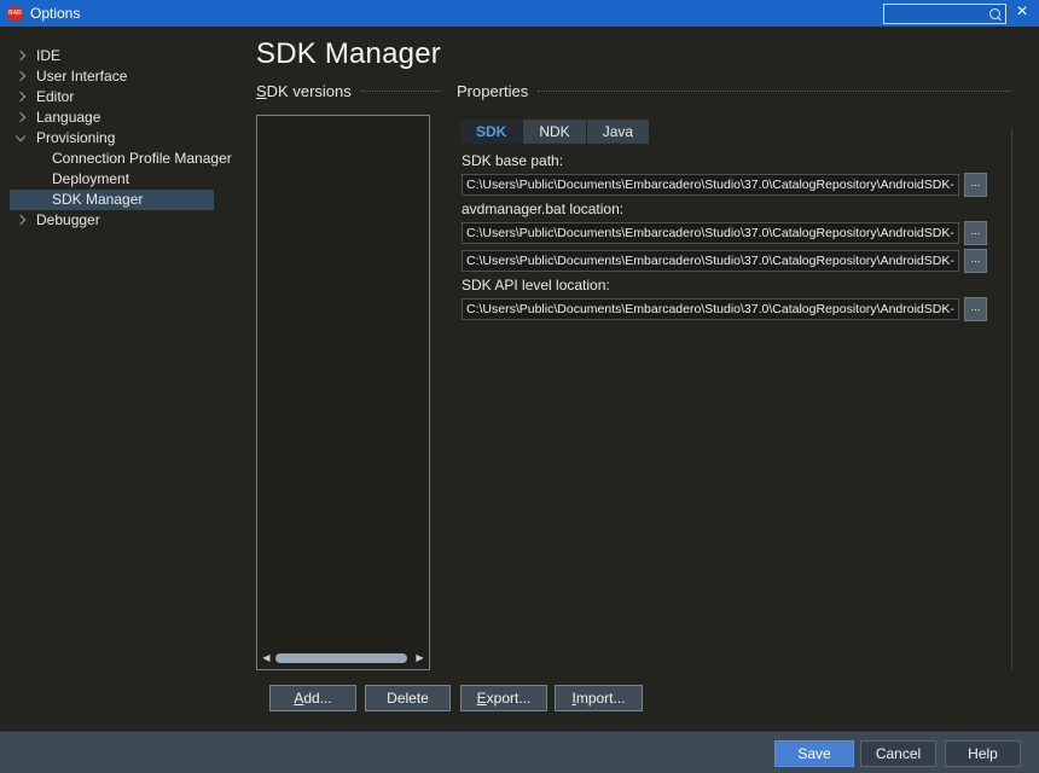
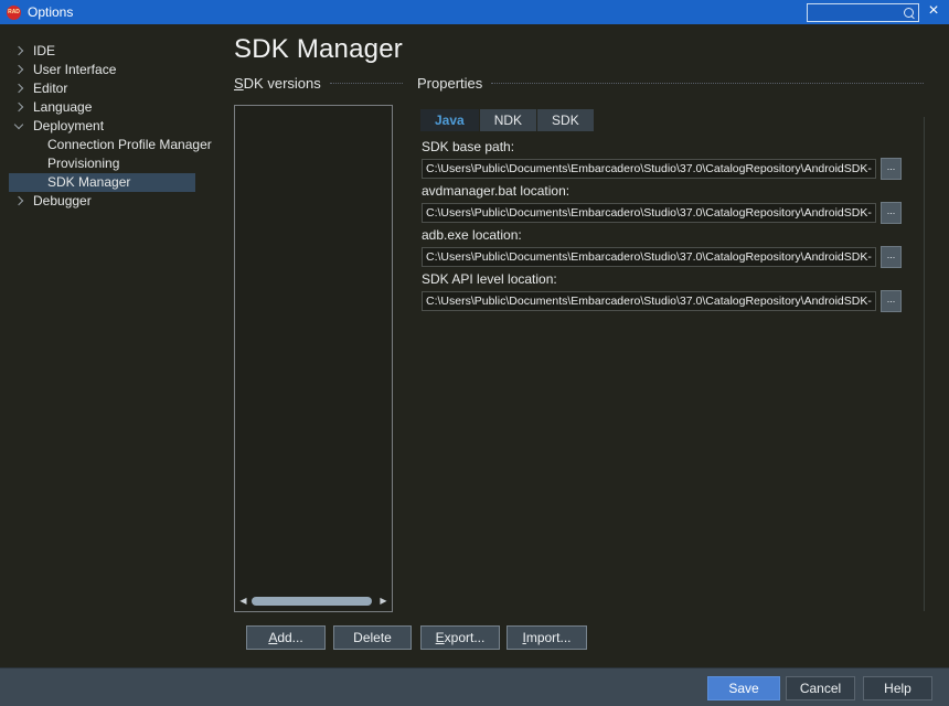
  Options
  ×
  IDE
  User Interface
  Editor
  Language
- Provisioning
+ Deployment
  Connection Profile Manager
- Deployment
+ Provisioning
  SDK Manager
  Debugger
  SDK Manager
  SDK versions
  Properties
  ◀
  ▶
  Add...
  Delete
  Export...
  Import...
- SDK
+ Java
  NDK
- Java
+ SDK
  SDK base path:
  C:\Users\Public\Documents\Embarcadero\Studio\37.0\CatalogRepository\AndroidSDK-
  ...
  avdmanager.bat location:
  C:\Users\Public\Documents\Embarcadero\Studio\37.0\CatalogRepository\AndroidSDK-
  ...
+ adb.exe location:
  C:\Users\Public\Documents\Embarcadero\Studio\37.0\CatalogRepository\AndroidSDK-
  ...
  SDK API level location:
  C:\Users\Public\Documents\Embarcadero\Studio\37.0\CatalogRepository\AndroidSDK-
  ...
  Save
  Cancel
  Help
